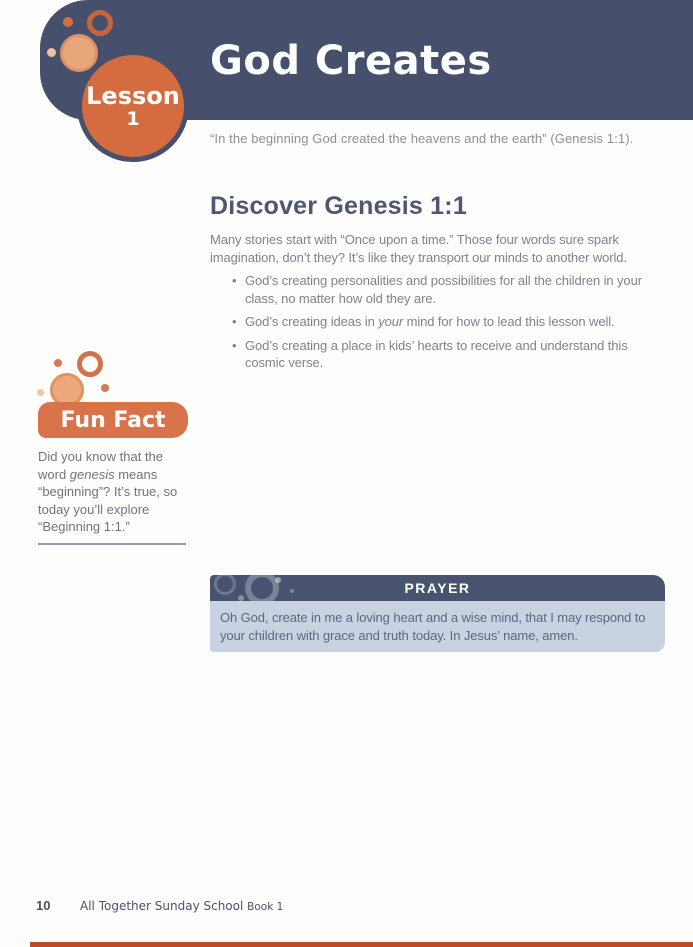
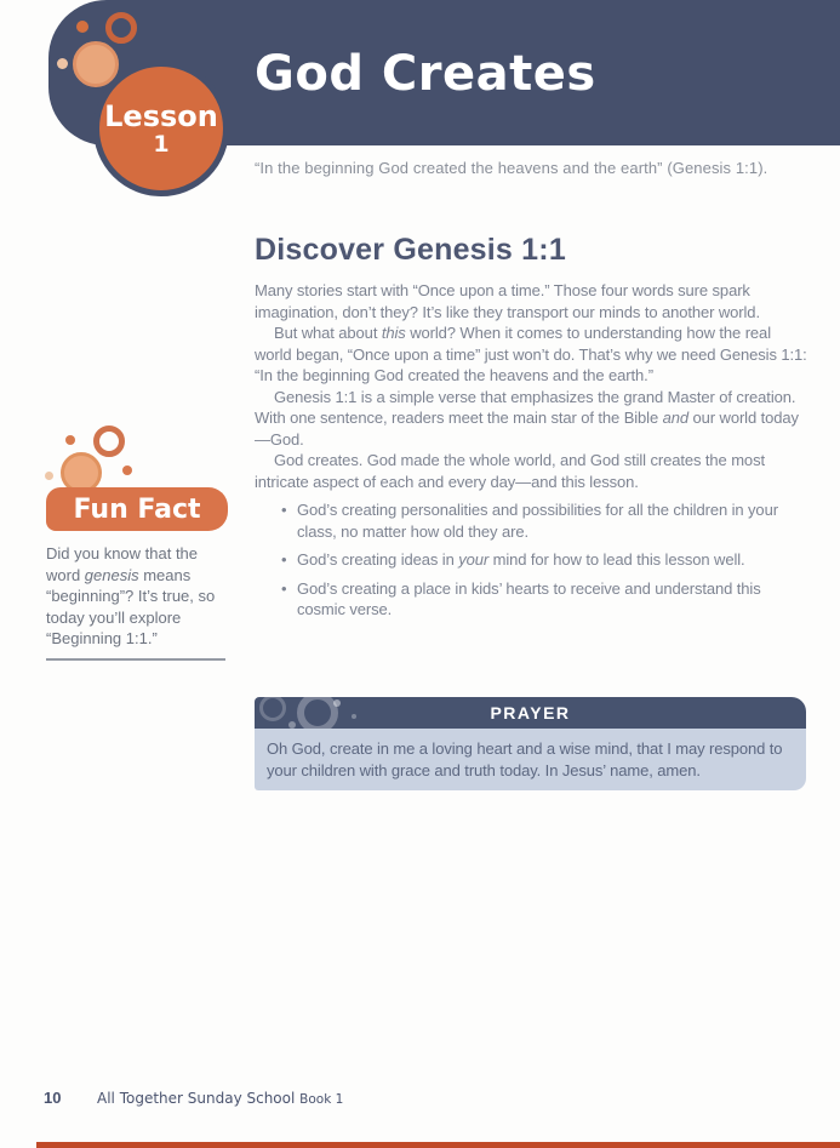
  Lesson
  1
  God Creates
  “In the beginning God created the heavens and the earth” (Genesis 1:1).
  Discover Genesis 1:1
  Many stories start with “Once upon a time.” Those four words sure spark imagination, don’t they? It’s like they transport our minds to another world.
+ But what about this world? When it comes to understanding how the real world began, “Once upon a time” just won’t do. That’s why we need Genesis 1:1: “In the beginning God created the heavens and the earth.”
+ Genesis 1:1 is a simple verse that emphasizes the grand Master of creation. With one sentence, readers meet the main star of the Bible and our world today—God.
+ God creates. God made the whole world, and God still creates the most intricate aspect of each and every day—and this lesson.
  •
  God’s creating personalities and possibilities for all the children in your class, no matter how old they are.
  •
  God’s creating ideas in your mind for how to lead this lesson well.
  •
  God’s creating a place in kids’ hearts to receive and understand this cosmic verse.
  Fun Fact
  Did you know that the word genesis means “beginning”? It’s true, so today you’ll explore “Beginning 1:1.”
  PRAYER
  Oh God, create in me a loving heart and a wise mind, that I may respond to your children with grace and truth today. In Jesus’ name, amen.
  10
  All Together Sunday School Book 1
